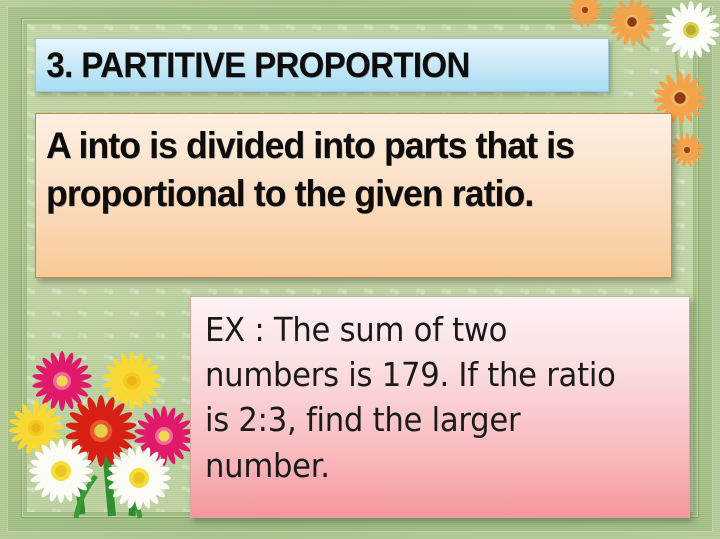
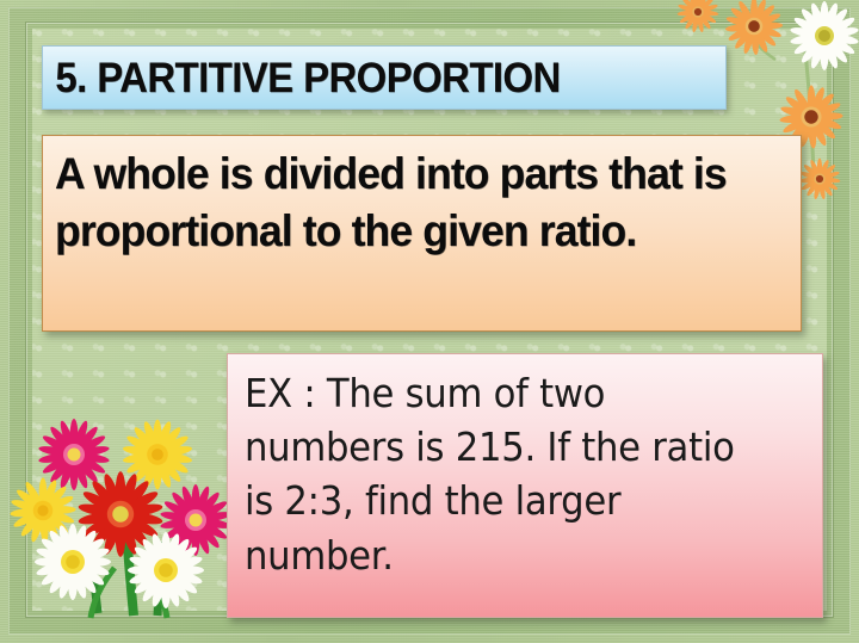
- 3. PARTITIVE PROPORTION
+ 5. PARTITIVE PROPORTION
- A into is divided into parts that is proportional to the given ratio.
+ A whole is divided into parts that is proportional to the given ratio.
- EX : The sum of two numbers is 179. If the ratio is 2:3, find the larger number.
+ EX : The sum of two numbers is 215. If the ratio is 2:3, find the larger number.
